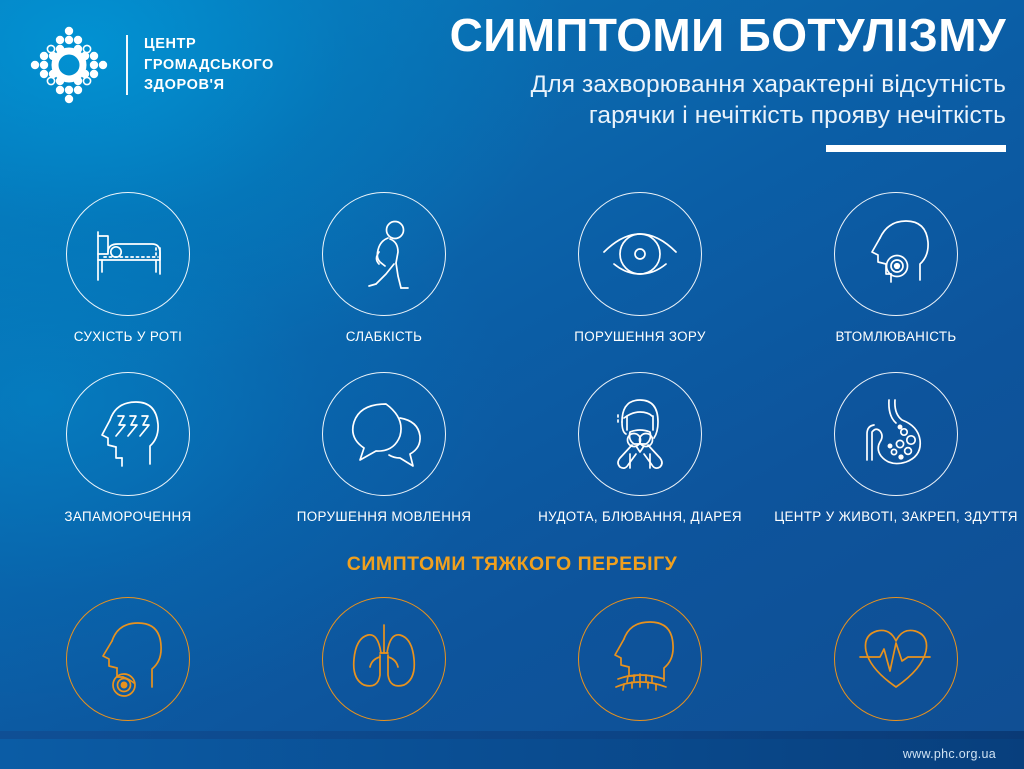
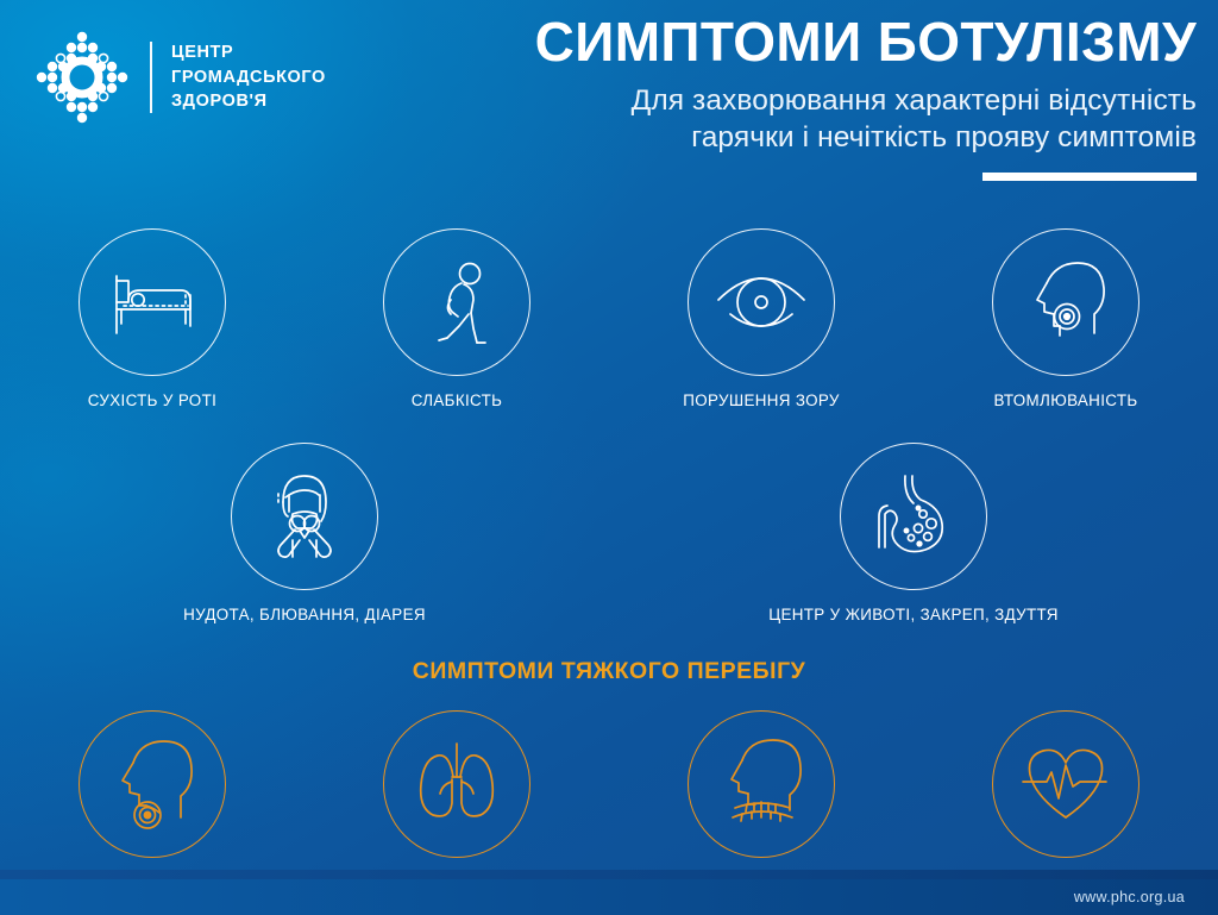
  ЦЕНТР
  ГРОМАДСЬКОГО
  ЗДОРОВ'Я
  СИМПТОМИ БОТУЛІЗМУ
  Для захворювання характерні відсутність
- гарячки і нечіткість прояву нечіткість
+ гарячки і нечіткість прояву симптомів
  СУХІСТЬ У РОТІ
  СЛАБКІСТЬ
  ПОРУШЕННЯ ЗОРУ
  ВТОМЛЮВАНІСТЬ
- ЗАПАМОРОЧЕННЯ
- ПОРУШЕННЯ МОВЛЕННЯ
  НУДОТА, БЛЮВАННЯ, ДІАРЕЯ
  ЦЕНТР У ЖИВОТІ, ЗАКРЕП, ЗДУТТЯ
  СИМПТОМИ ТЯЖКОГО ПЕРЕБІГУ
  www.phc.org.ua
